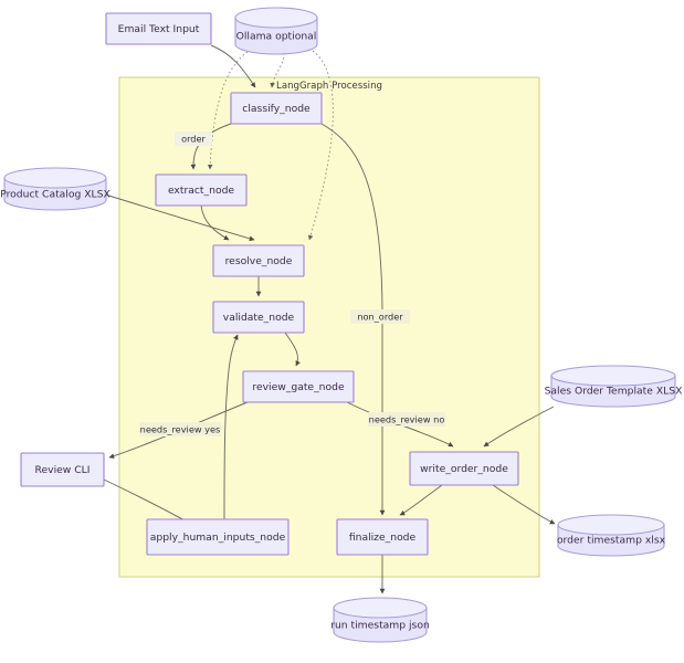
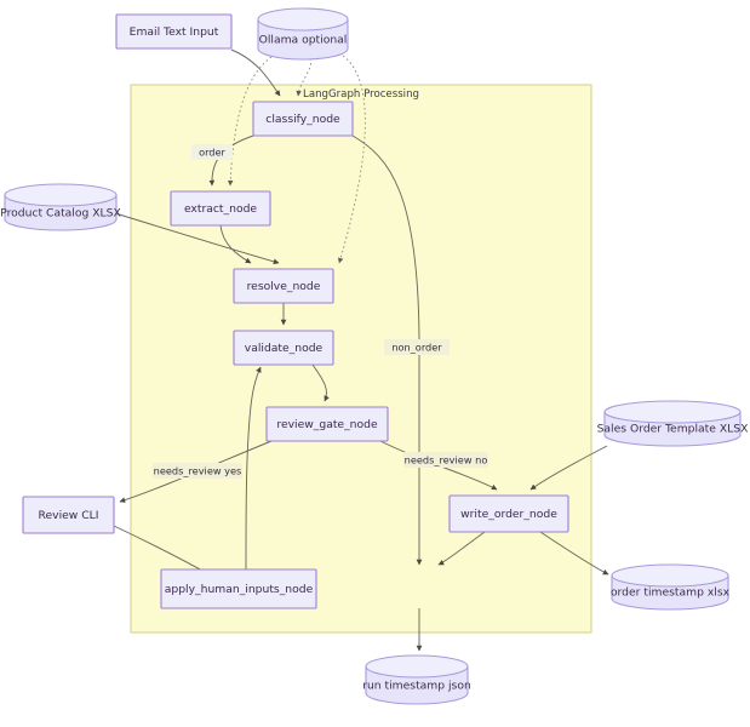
  LangGraph Processing
  Email Text Input
  Ollama optional
  classify_node
  Product Catalog XLSX
  extract_node
  resolve_node
  validate_node
  review_gate_node
  Sales Order Template XLSX
  Review CLI
  write_order_node
  apply_human_inputs_node
- finalize_node
  order timestamp xlsx
  run timestamp json
  order
  non_order
  needs_review yes
  needs_review no
